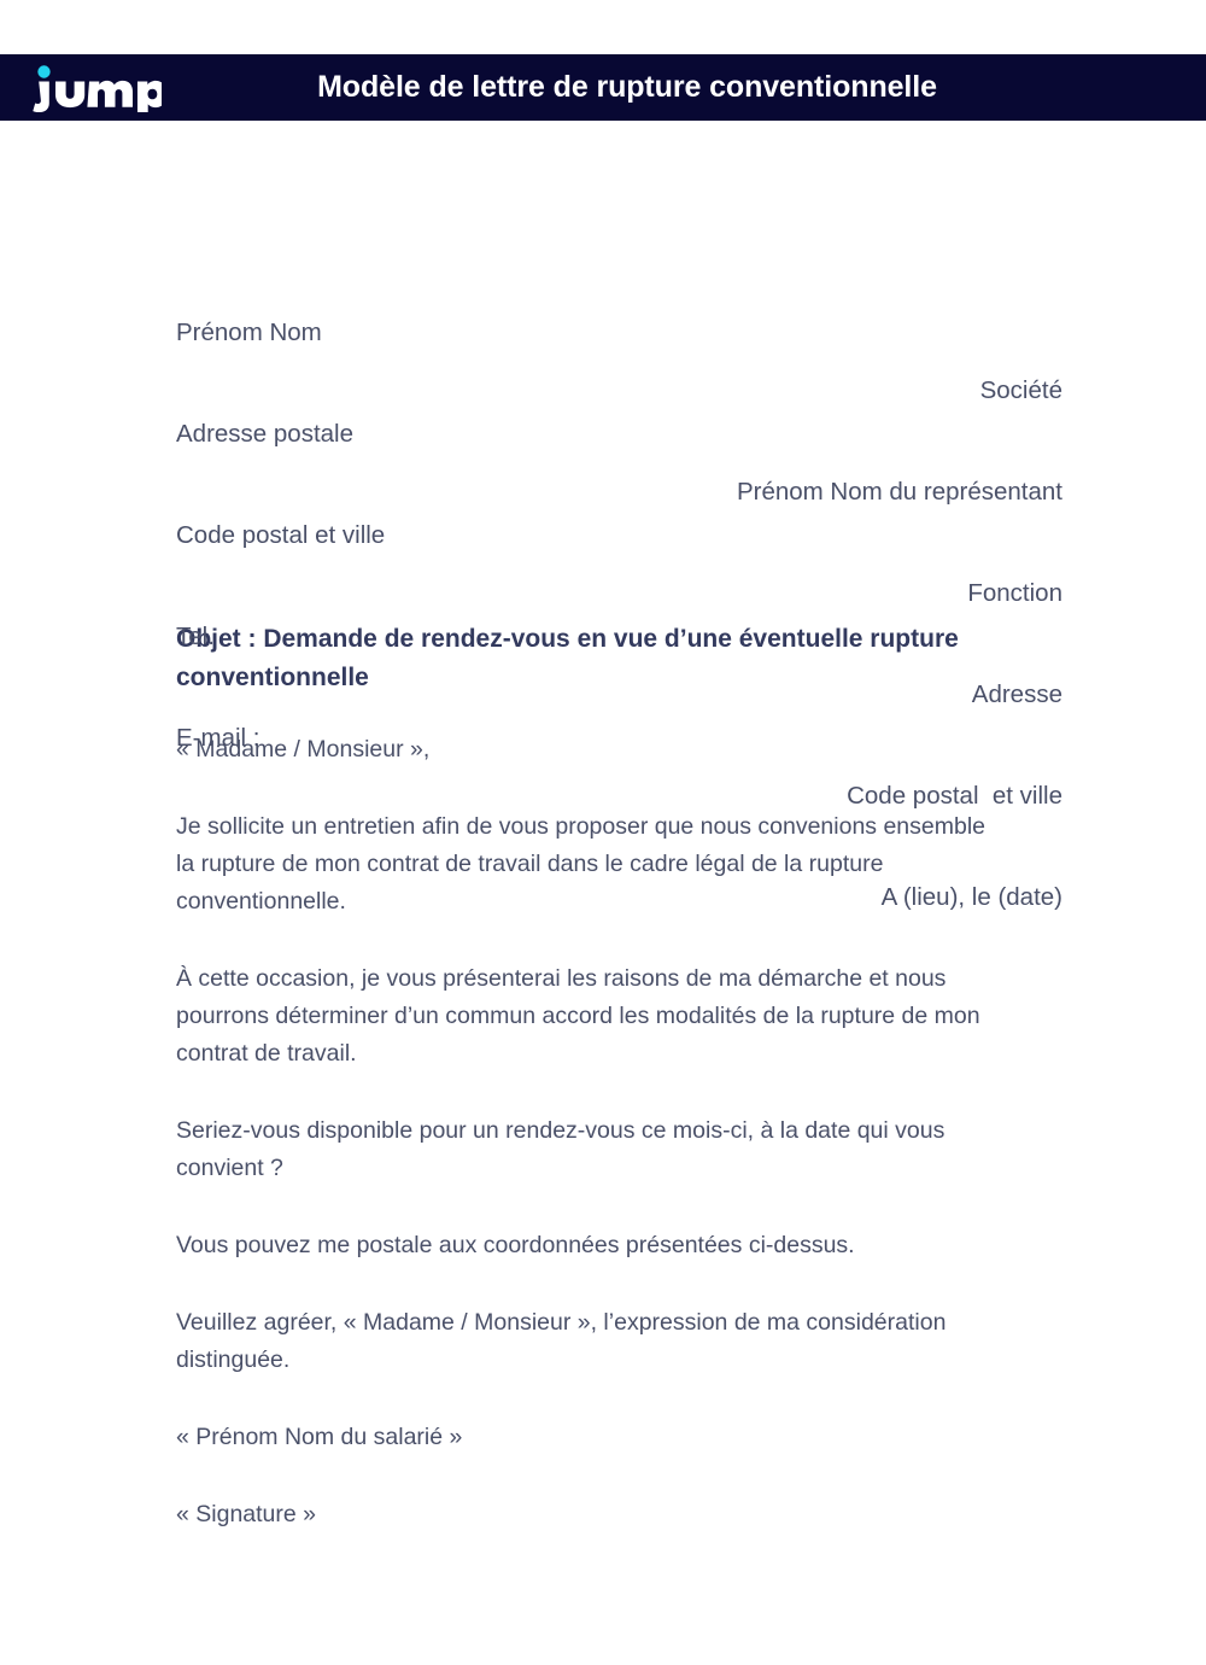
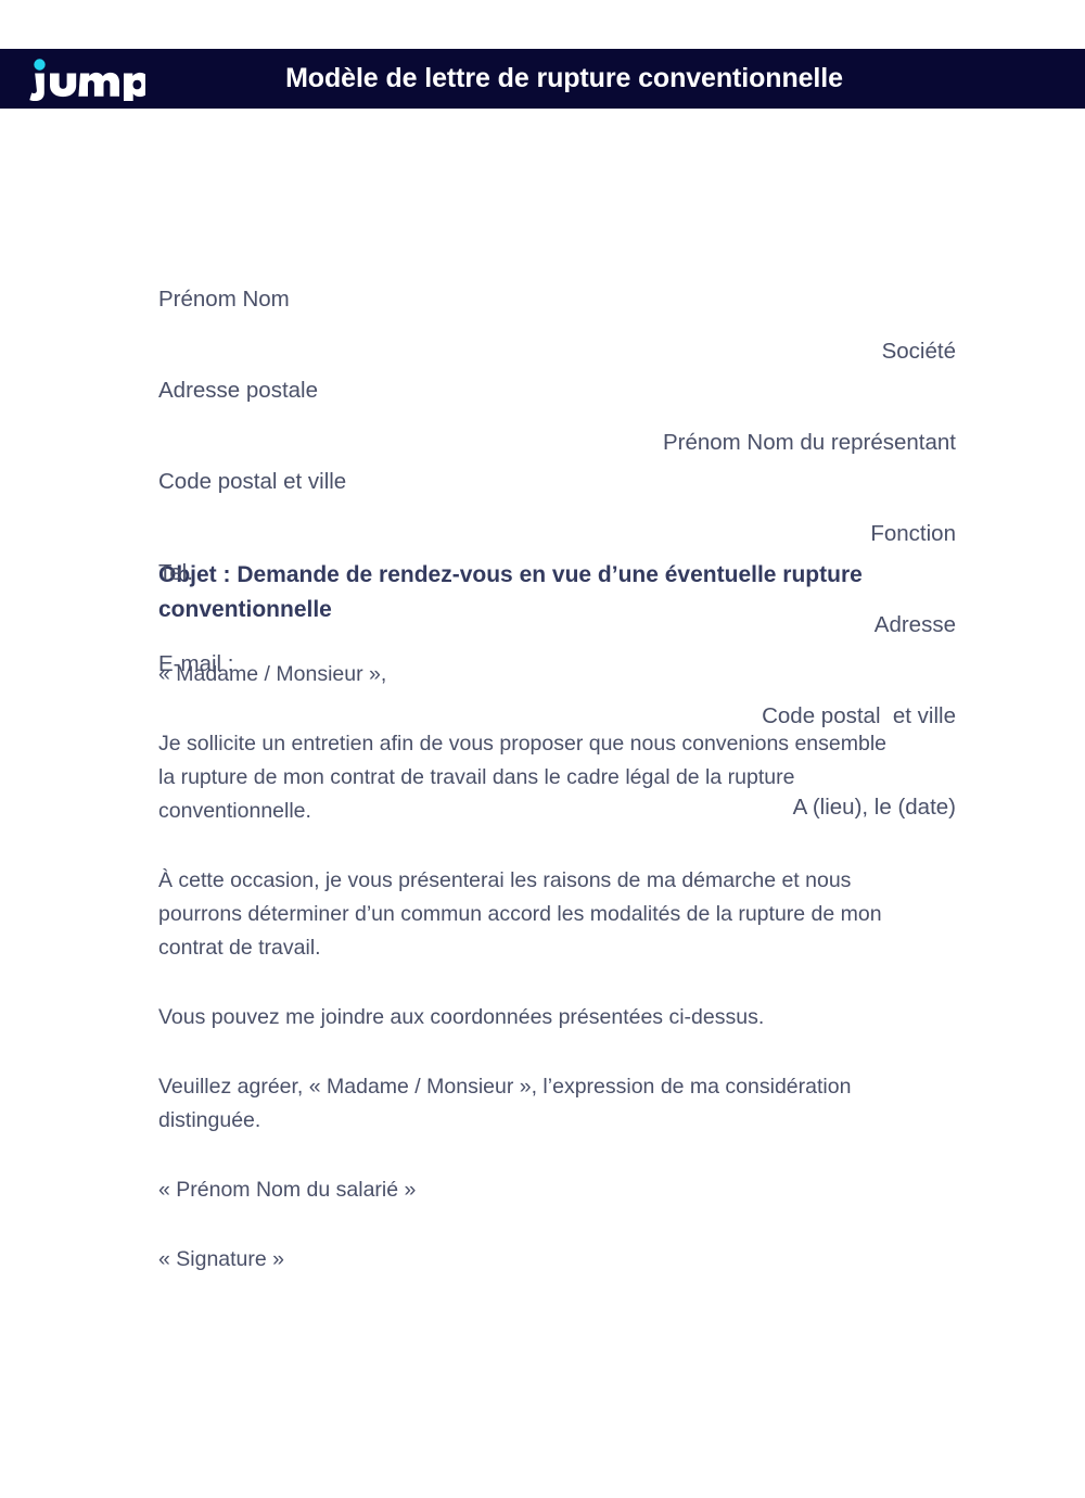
  Modèle de lettre de rupture conventionnelle
  Prénom Nom
  Adresse postale
  Code postal et ville
  Tel.
  E-mail :
  Société
  Prénom Nom du représentant
  Fonction
  Adresse
  Code postal et ville
  A (lieu), le (date)
  Objet : Demande de rendez-vous en vue d’une éventuelle rupture conventionnelle
  « Madame / Monsieur »,
  Je sollicite un entretien afin de vous proposer que nous convenions ensemble la rupture de mon contrat de travail dans le cadre légal de la rupture conventionnelle.
  À cette occasion, je vous présenterai les raisons de ma démarche et nous pourrons déterminer d’un commun accord les modalités de la rupture de mon contrat de travail.
- Seriez-vous disponible pour un rendez-vous ce mois-ci, à la date qui vous convient ?
- Vous pouvez me postale aux coordonnées présentées ci-dessus.
+ Vous pouvez me joindre aux coordonnées présentées ci-dessus.
  Veuillez agréer, « Madame / Monsieur », l’expression de ma considération distinguée.
  « Prénom Nom du salarié »
  « Signature »
